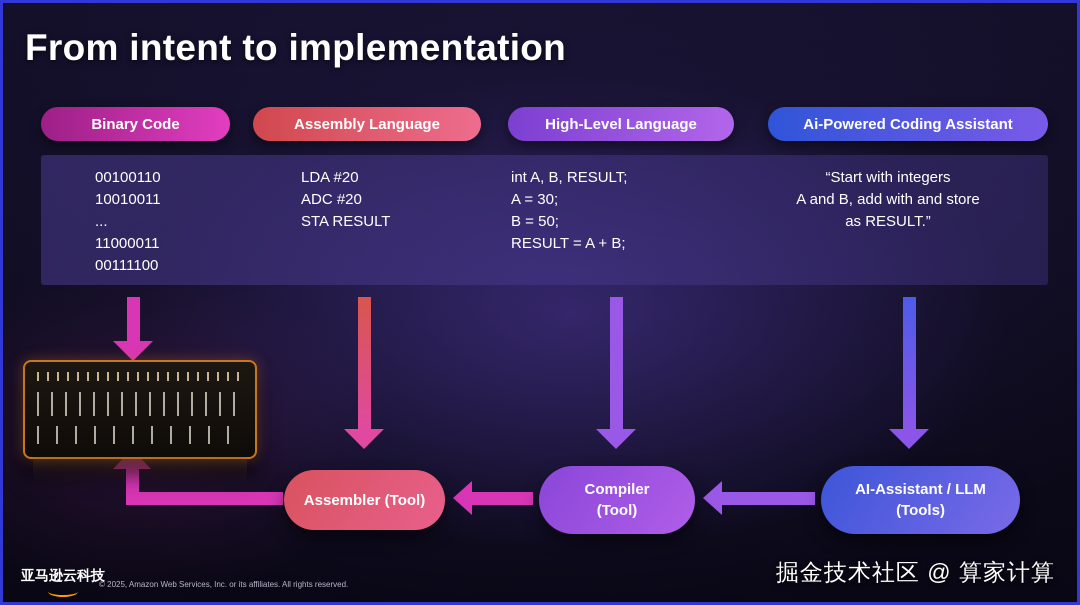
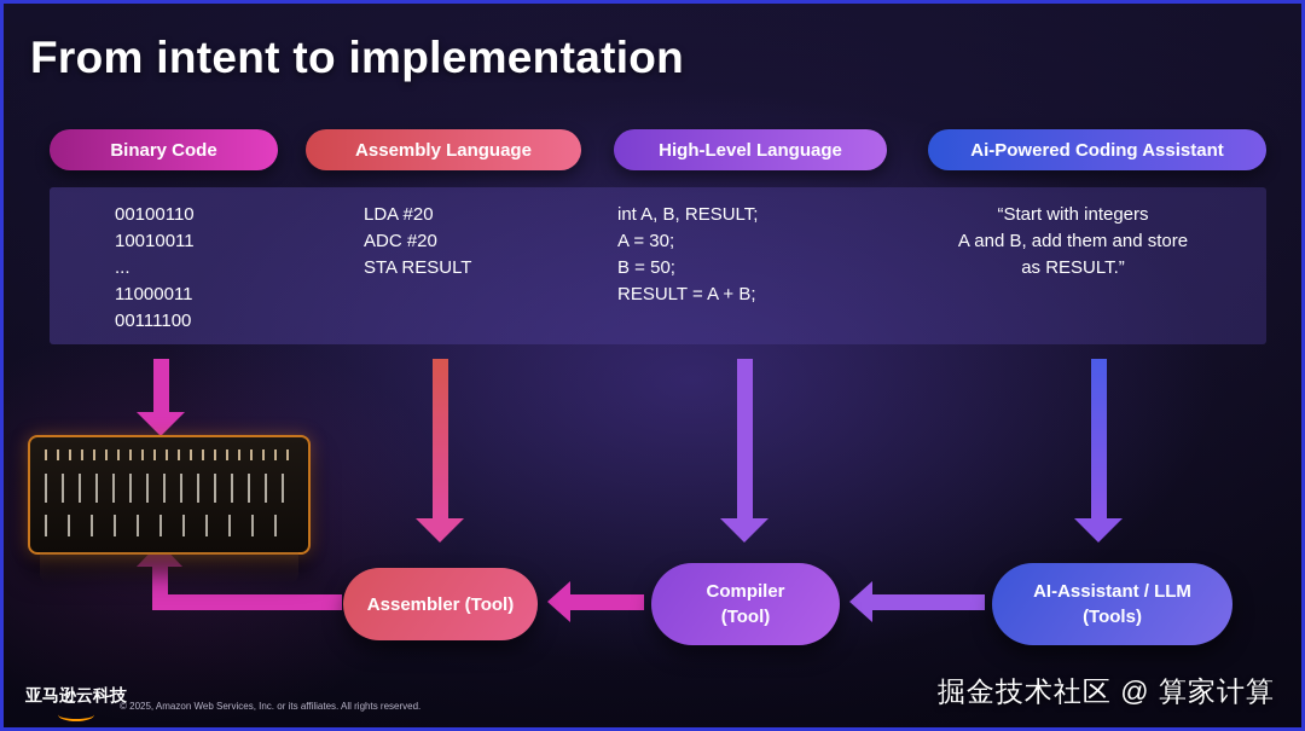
  From intent to implementation
  Binary Code
  Assembly Language
  High-Level Language
  Ai-Powered Coding Assistant
  00100110
  10010011
  ...
  11000011
  00111100
  LDA #20
  ADC #20
  STA RESULT
  int A, B, RESULT;
  A = 30;
  B = 50;
  RESULT = A + B;
  “Start with integers
- A and B, add with and store
+ A and B, add them and store
  as RESULT.”
  Assembler (Tool)
  Compiler
  (Tool)
  AI-Assistant / LLM
  (Tools)
  亚马逊云科技
  © 2025, Amazon Web Services, Inc. or its affiliates. All rights reserved.
  掘金技术社区 @ 算家计算
